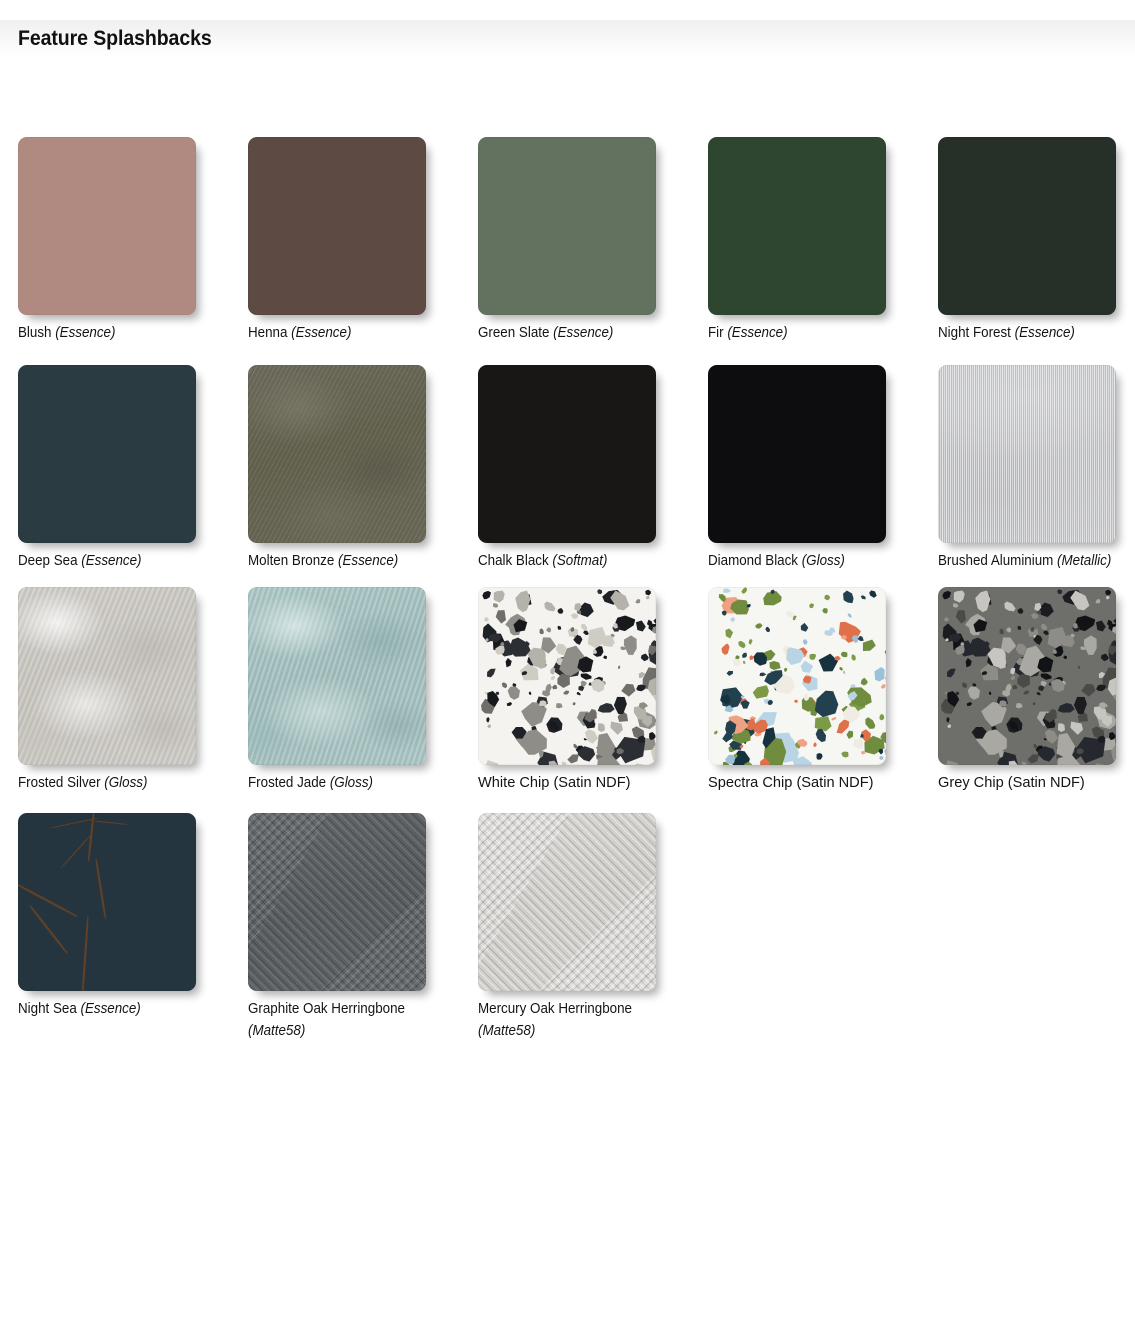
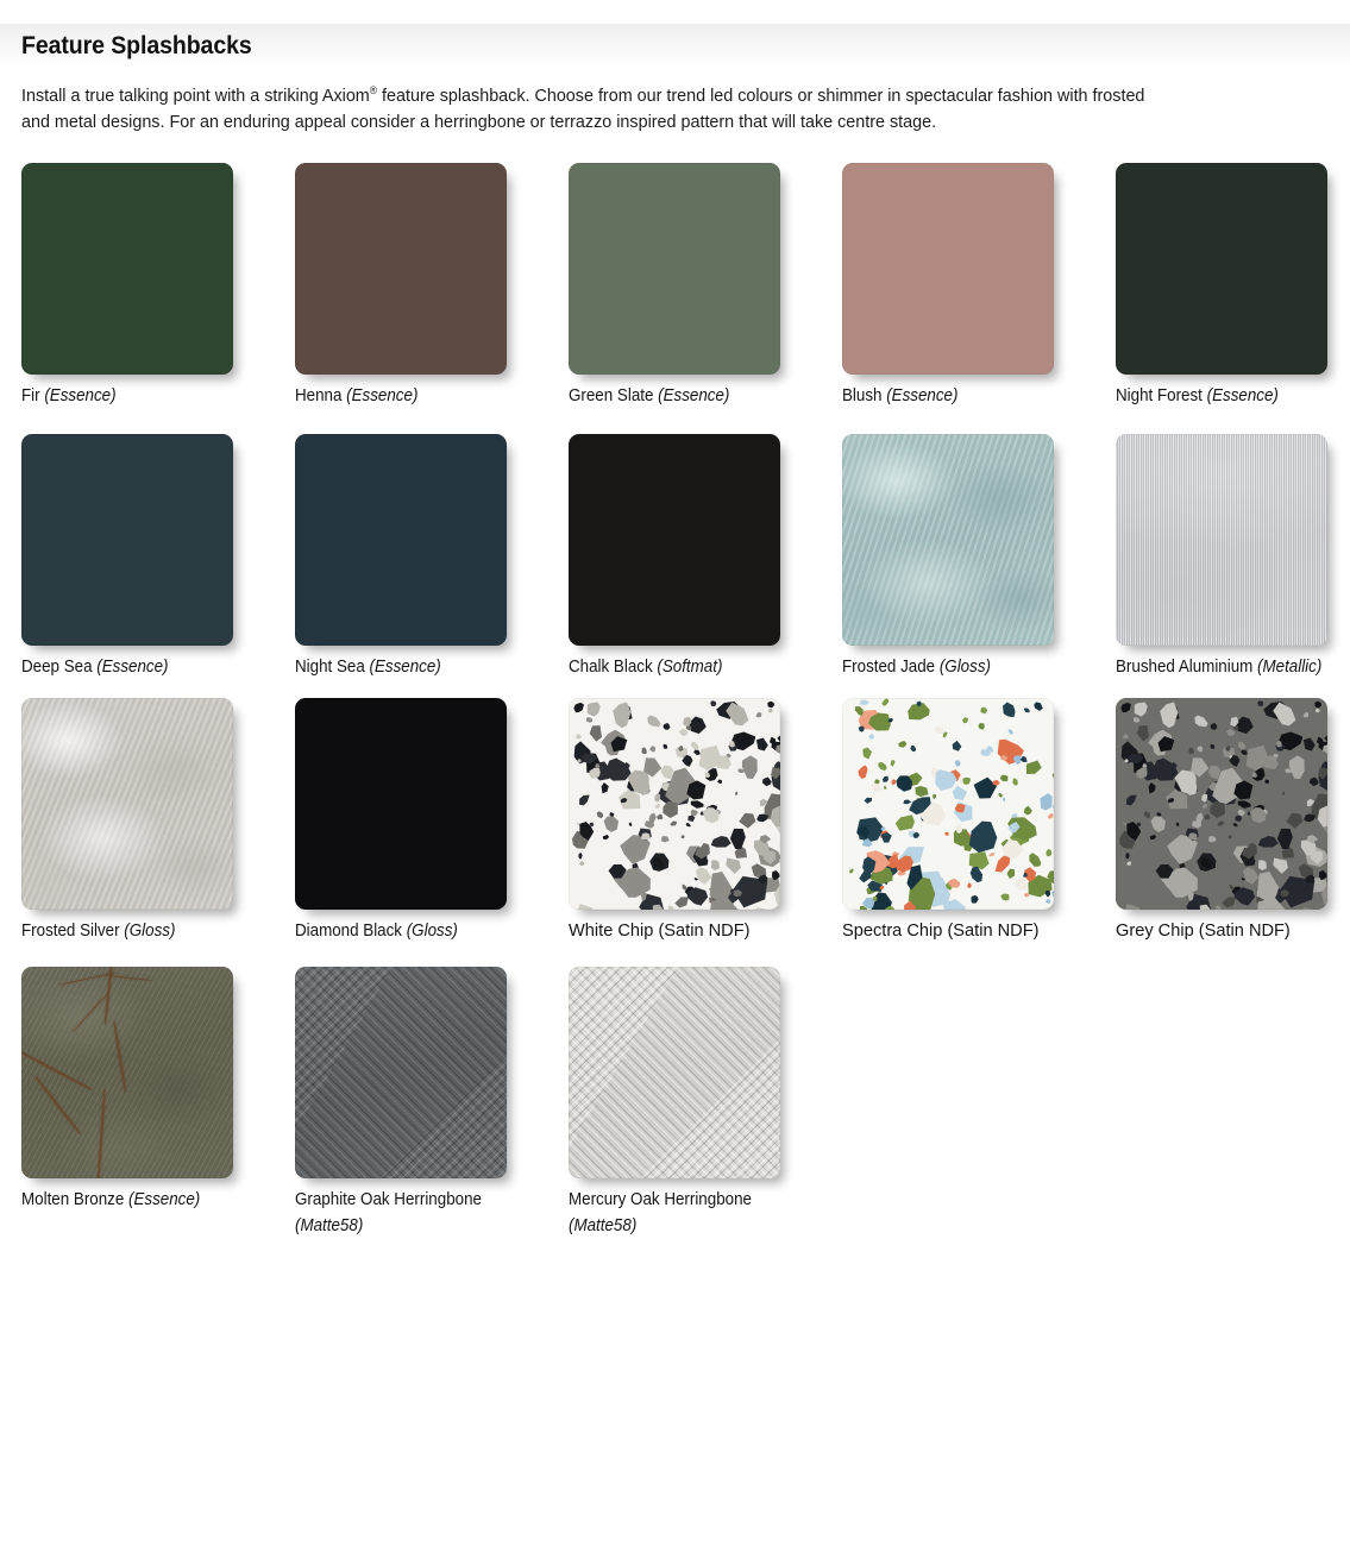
  Feature Splashbacks
+ Install a true talking point with a striking Axiom® feature splashback. Choose from our trend led colours or shimmer in spectacular fashion with frosted and metal designs. For an enduring appeal consider a herringbone or terrazzo inspired pattern that will take centre stage.
- Blush (Essence)
+ Fir (Essence)
  Henna (Essence)
  Green Slate (Essence)
- Fir (Essence)
+ Blush (Essence)
  Night Forest (Essence)
  Deep Sea (Essence)
- Molten Bronze (Essence)
+ Night Sea (Essence)
  Chalk Black (Softmat)
- Diamond Black (Gloss)
+ Frosted Jade (Gloss)
  Brushed Aluminium (Metallic)
  Frosted Silver (Gloss)
- Frosted Jade (Gloss)
+ Diamond Black (Gloss)
  White Chip (Satin NDF)
  Spectra Chip (Satin NDF)
  Grey Chip (Satin NDF)
- Night Sea (Essence)
+ Molten Bronze (Essence)
  Graphite Oak Herringbone
  (Matte58)
  Mercury Oak Herringbone
  (Matte58)
